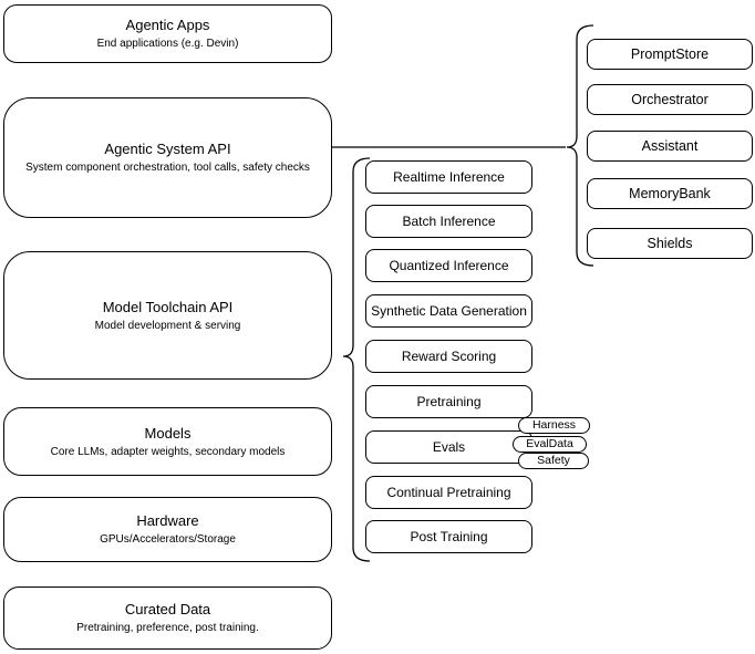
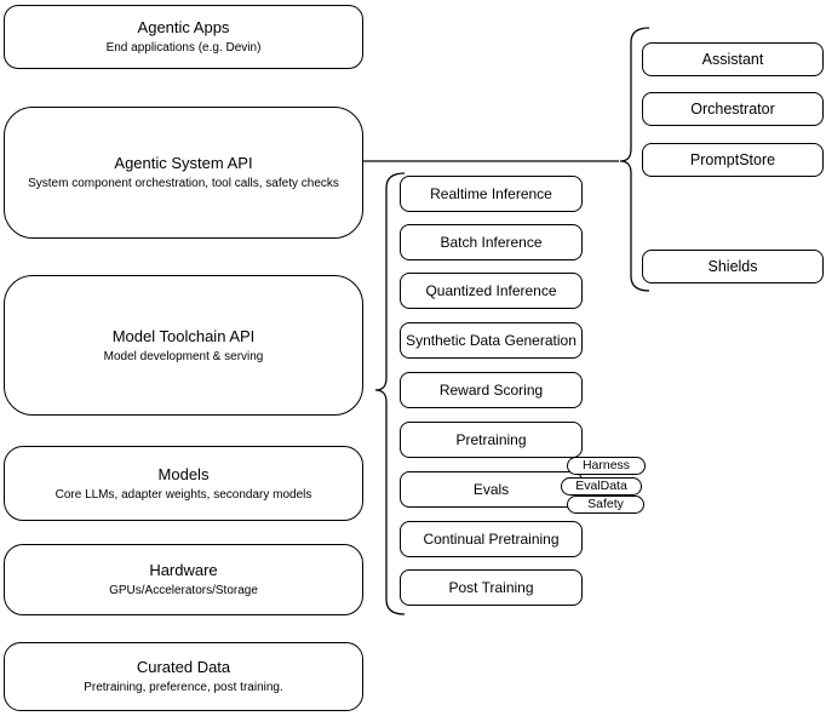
  Agentic Apps
  End applications (e.g. Devin)
  Agentic System API
  System component orchestration, tool calls, safety checks
  Model Toolchain API
  Model development & serving
  Models
  Core LLMs, adapter weights, secondary models
  Hardware
  GPUs/Accelerators/Storage
  Curated Data
  Pretraining, preference, post training.
  Realtime Inference
  Batch Inference
  Quantized Inference
  Synthetic Data Generation
  Reward Scoring
  Pretraining
  Evals
  Continual Pretraining
  Post Training
  Harness
  EvalData
  Safety
- PromptStore
+ Assistant
  Orchestrator
- Assistant
+ PromptStore
- MemoryBank
  Shields
